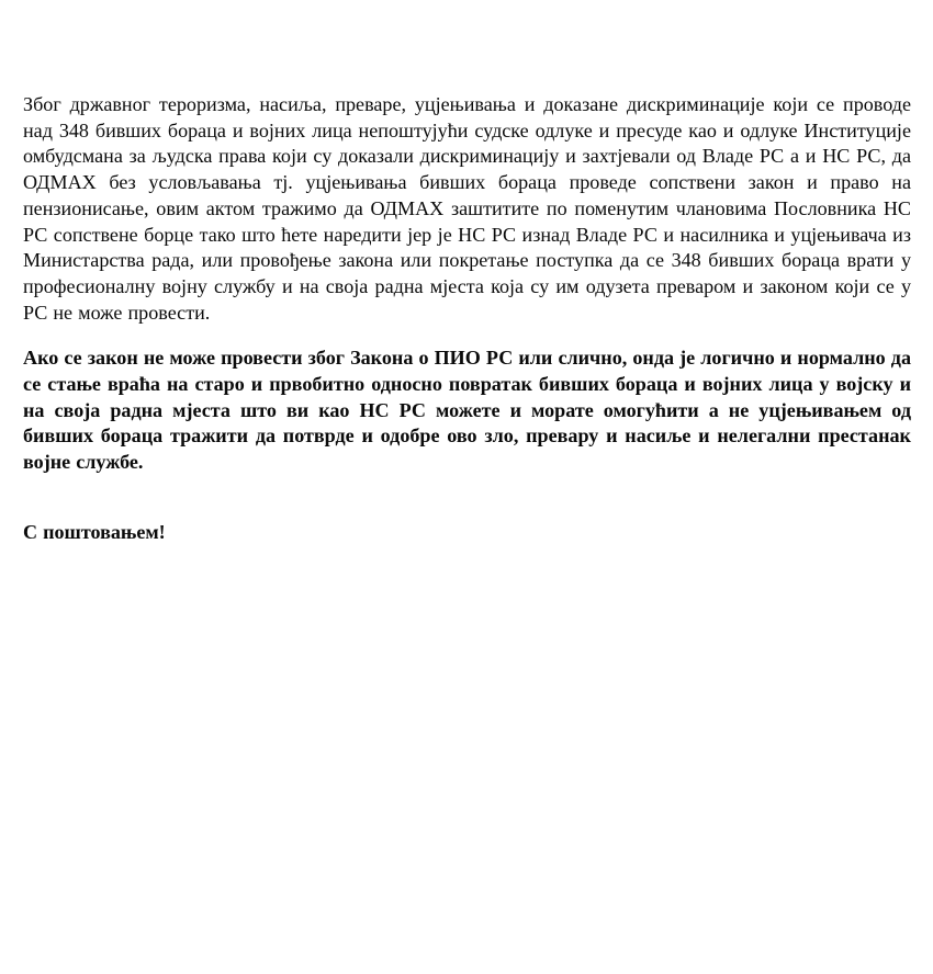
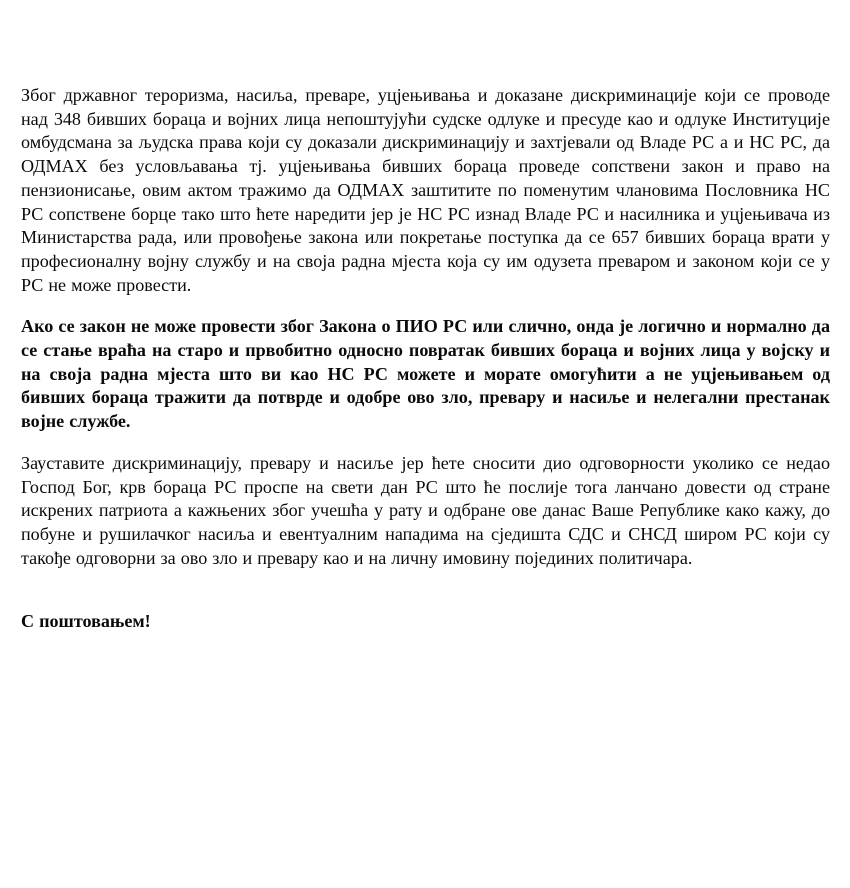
- Због државног тероризма, насиља, преваре, уцјењивања и доказане дискриминације који се проводе над 348 бивших бораца и војних лица непоштујући судске одлуке и пресуде као и одлуке Институције омбудсмана за људска права који су доказали дискриминацију и захтјевали од Владе РС а и НС РС, да ОДМАХ без условљавања тј. уцјењивања бивших бораца проведе сопствени закон и право на пензионисање, овим актом тражимо да ОДМАХ заштитите по поменутим члановима Пословника НС РС сопствене борце тако што ћете наредити јер је НС РС изнад Владе РС и насилника и уцјењивача из Министарства рада, или провођење закона или покретање поступка да се 348 бивших бораца врати у професионалну војну службу и на своја радна мјеста која су им одузета преваром и законом који се у РС не може провести.
+ Због државног тероризма, насиља, преваре, уцјењивања и доказане дискриминације који се проводе над 348 бивших бораца и војних лица непоштујући судске одлуке и пресуде као и одлуке Институције омбудсмана за људска права који су доказали дискриминацију и захтјевали од Владе РС а и НС РС, да ОДМАХ без условљавања тј. уцјењивања бивших бораца проведе сопствени закон и право на пензионисање, овим актом тражимо да ОДМАХ заштитите по поменутим члановима Пословника НС РС сопствене борце тако што ћете наредити јер је НС РС изнад Владе РС и насилника и уцјењивача из Министарства рада, или провођење закона или покретање поступка да се 657 бивших бораца врати у професионалну војну службу и на своја радна мјеста која су им одузета преваром и законом који се у РС не може провести.
  Ако се закон не може провести због Закона о ПИО РС или слично, онда је логично и нормално да се стање враћа на старо и првобитно односно повратак бивших бораца и војних лица у војску и на своја радна мјеста што ви као НС РС можете и морате омогућити а не уцјењивањем од бивших бораца тражити да потврде и одобре ово зло, превару и насиље и нелегални престанак војне службе.
+ Зауставите дискриминацију, превару и насиље јер ћете сносити дио одговорности уколико се недао Господ Бог, крв бораца РС проспе на свети дан РС што ће послије тога ланчано довести од стране искрених патриота а кажњених због учешћа у рату и одбране ове данас Ваше Републике како кажу, до побуне и рушилачког насиља и евентуалним нападима на сједишта СДС и СНСД широм РС који су такође одговорни за ово зло и превару као и на личну имовину појединих политичара.
  С поштовањем!
